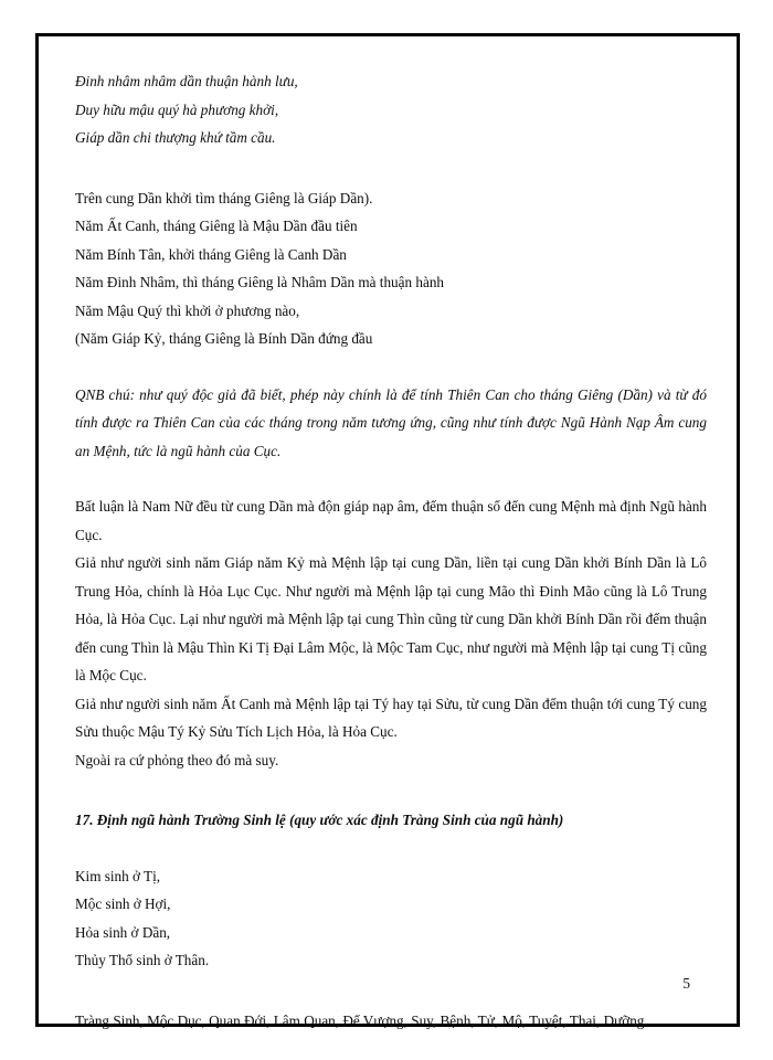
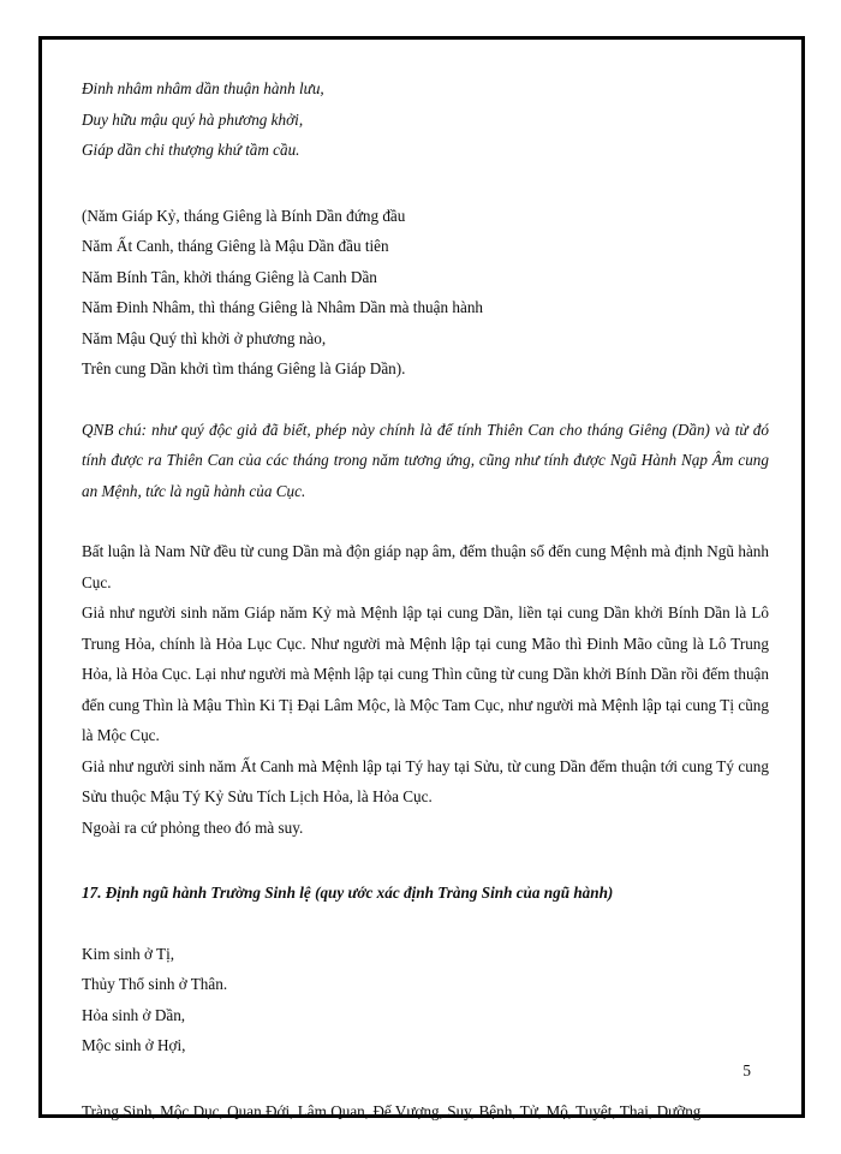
  Đinh nhâm nhâm dần thuận hành lưu,
  Duy hữu mậu quý hà phương khởi,
  Giáp dần chi thượng khứ tầm cầu.
- Trên cung Dần khởi tìm tháng Giêng là Giáp Dần).
+ (Năm Giáp Kỷ, tháng Giêng là Bính Dần đứng đầu
  Năm Ất Canh, tháng Giêng là Mậu Dần đầu tiên
  Năm Bính Tân, khởi tháng Giêng là Canh Dần
  Năm Đinh Nhâm, thì tháng Giêng là Nhâm Dần mà thuận hành
  Năm Mậu Quý thì khởi ở phương nào,
- (Năm Giáp Kỷ, tháng Giêng là Bính Dần đứng đầu
+ Trên cung Dần khởi tìm tháng Giêng là Giáp Dần).
  QNB chú: như quý độc giả đã biết, phép này chính là để tính Thiên Can cho tháng Giêng (Dần) và từ đó tính được ra Thiên Can của các tháng trong năm tương ứng, cũng như tính được Ngũ Hành Nạp Âm cung an Mệnh, tức là ngũ hành của Cục.
  Bất luận là Nam Nữ đều từ cung Dần mà độn giáp nạp âm, đếm thuận số đến cung Mệnh mà định Ngũ hành Cục.
  Giả như người sinh năm Giáp năm Kỷ mà Mệnh lập tại cung Dần, liền tại cung Dần khởi Bính Dần là Lô Trung Hỏa, chính là Hỏa Lục Cục. Như người mà Mệnh lập tại cung Mão thì Đinh Mão cũng là Lô Trung Hỏa, là Hỏa Cục. Lại như người mà Mệnh lập tại cung Thìn cũng từ cung Dần khởi Bính Dần rồi đếm thuận đến cung Thìn là Mậu Thìn Ki Tị Đại Lâm Mộc, là Mộc Tam Cục, như người mà Mệnh lập tại cung Tị cũng là Mộc Cục.
  Giả như người sinh năm Ất Canh mà Mệnh lập tại Tý hay tại Sửu, từ cung Dần đếm thuận tới cung Tý cung Sửu thuộc Mậu Tý Kỷ Sửu Tích Lịch Hỏa, là Hỏa Cục.
  Ngoài ra cứ phỏng theo đó mà suy.
  17. Định ngũ hành Trường Sinh lệ (quy ước xác định Tràng Sinh của ngũ hành)
  Kim sinh ở Tị,
- Mộc sinh ở Hợi,
+ Thủy Thổ sinh ở Thân.
  Hỏa sinh ở Dần,
- Thủy Thổ sinh ở Thân.
+ Mộc sinh ở Hợi,
  Tràng Sinh, Mộc Dục, Quan Đới, Lâm Quan, Đế Vượng, Suy, Bệnh, Tử, Mộ, Tuyệt, Thai, Dưỡng.
  5
